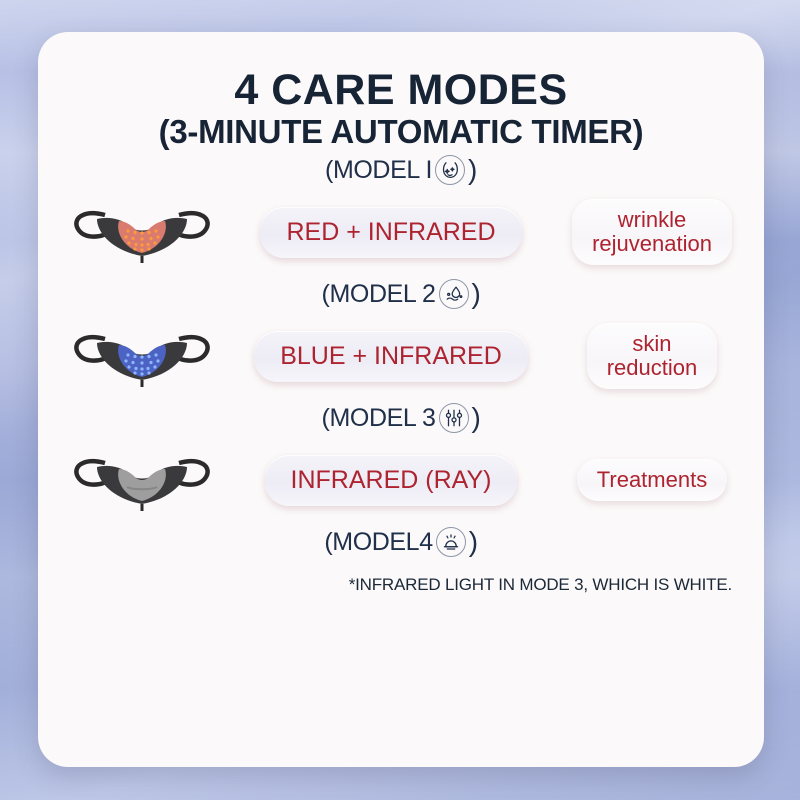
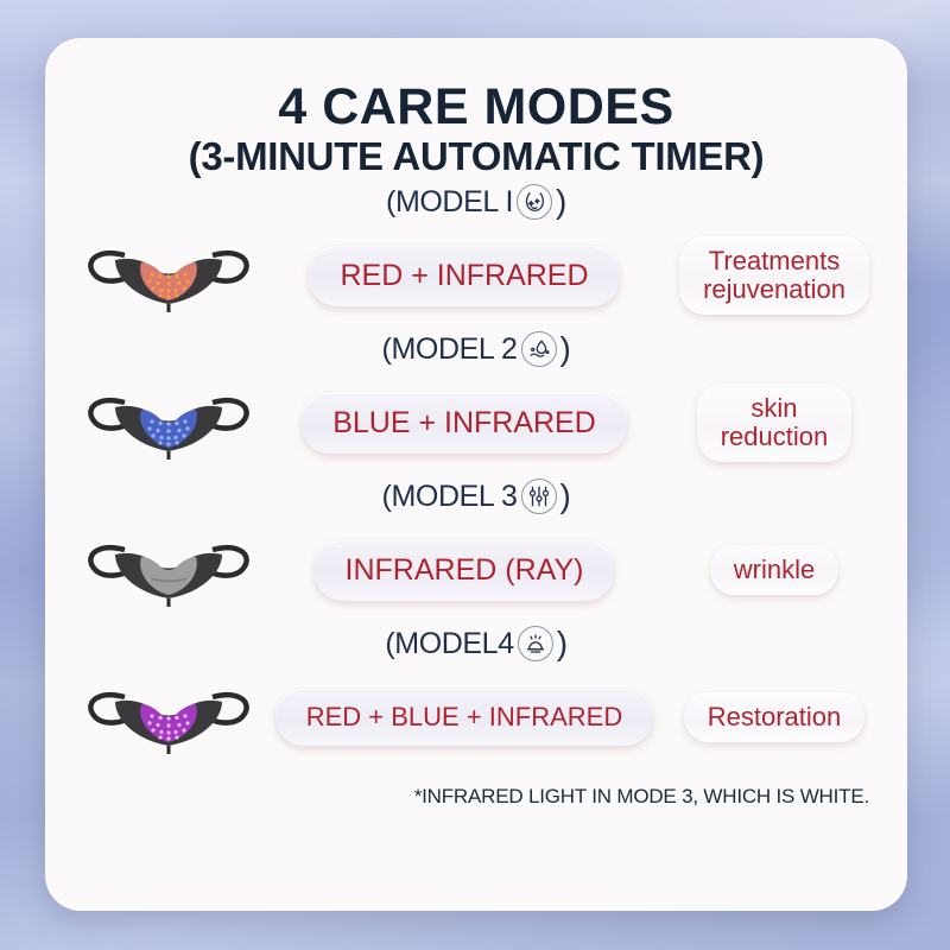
  4 CARE MODES
  (3-MINUTE AUTOMATIC TIMER)
  (MODEL I
  )
  RED + INFRARED
- wrinkle
+ Treatments
  rejuvenation
  (MODEL 2
  )
  BLUE + INFRARED
  skin
  reduction
  (MODEL 3
  )
  INFRARED (RAY)
- Treatments
+ wrinkle
  (MODEL4
  )
+ RED + BLUE + INFRARED
+ Restoration
  *INFRARED LIGHT IN MODE 3, WHICH IS WHITE.
